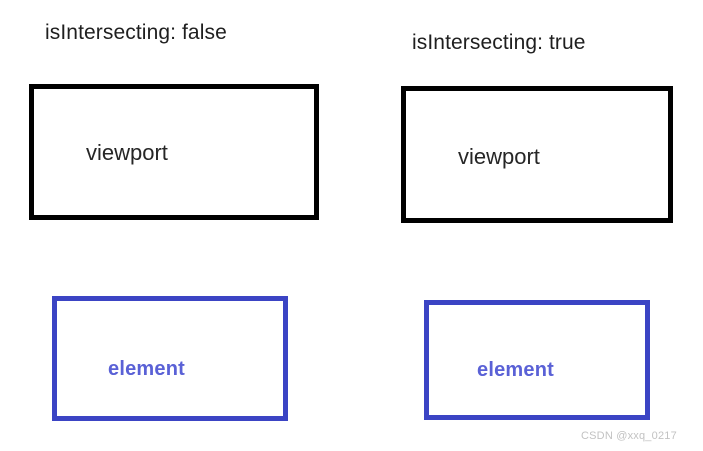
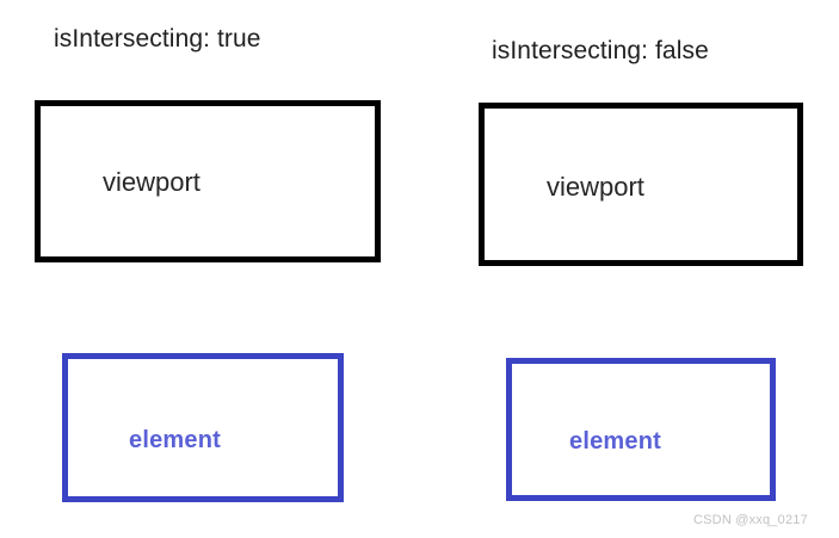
- isIntersecting: false
+ isIntersecting: true
  viewport
  element
- isIntersecting: true
+ isIntersecting: false
  viewport
  element
  CSDN @xxq_0217
